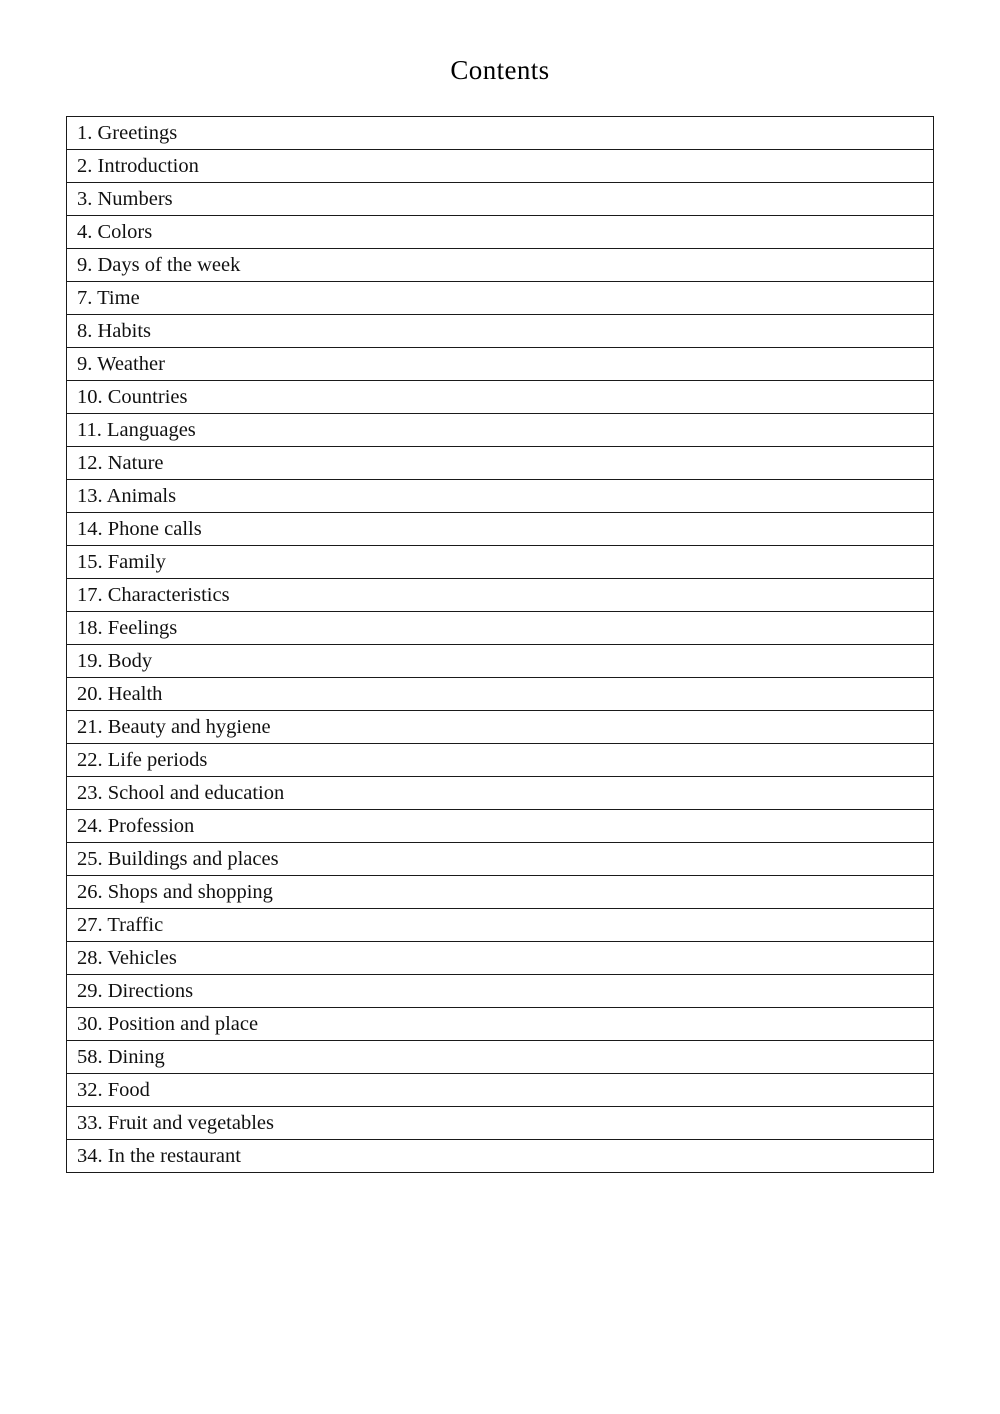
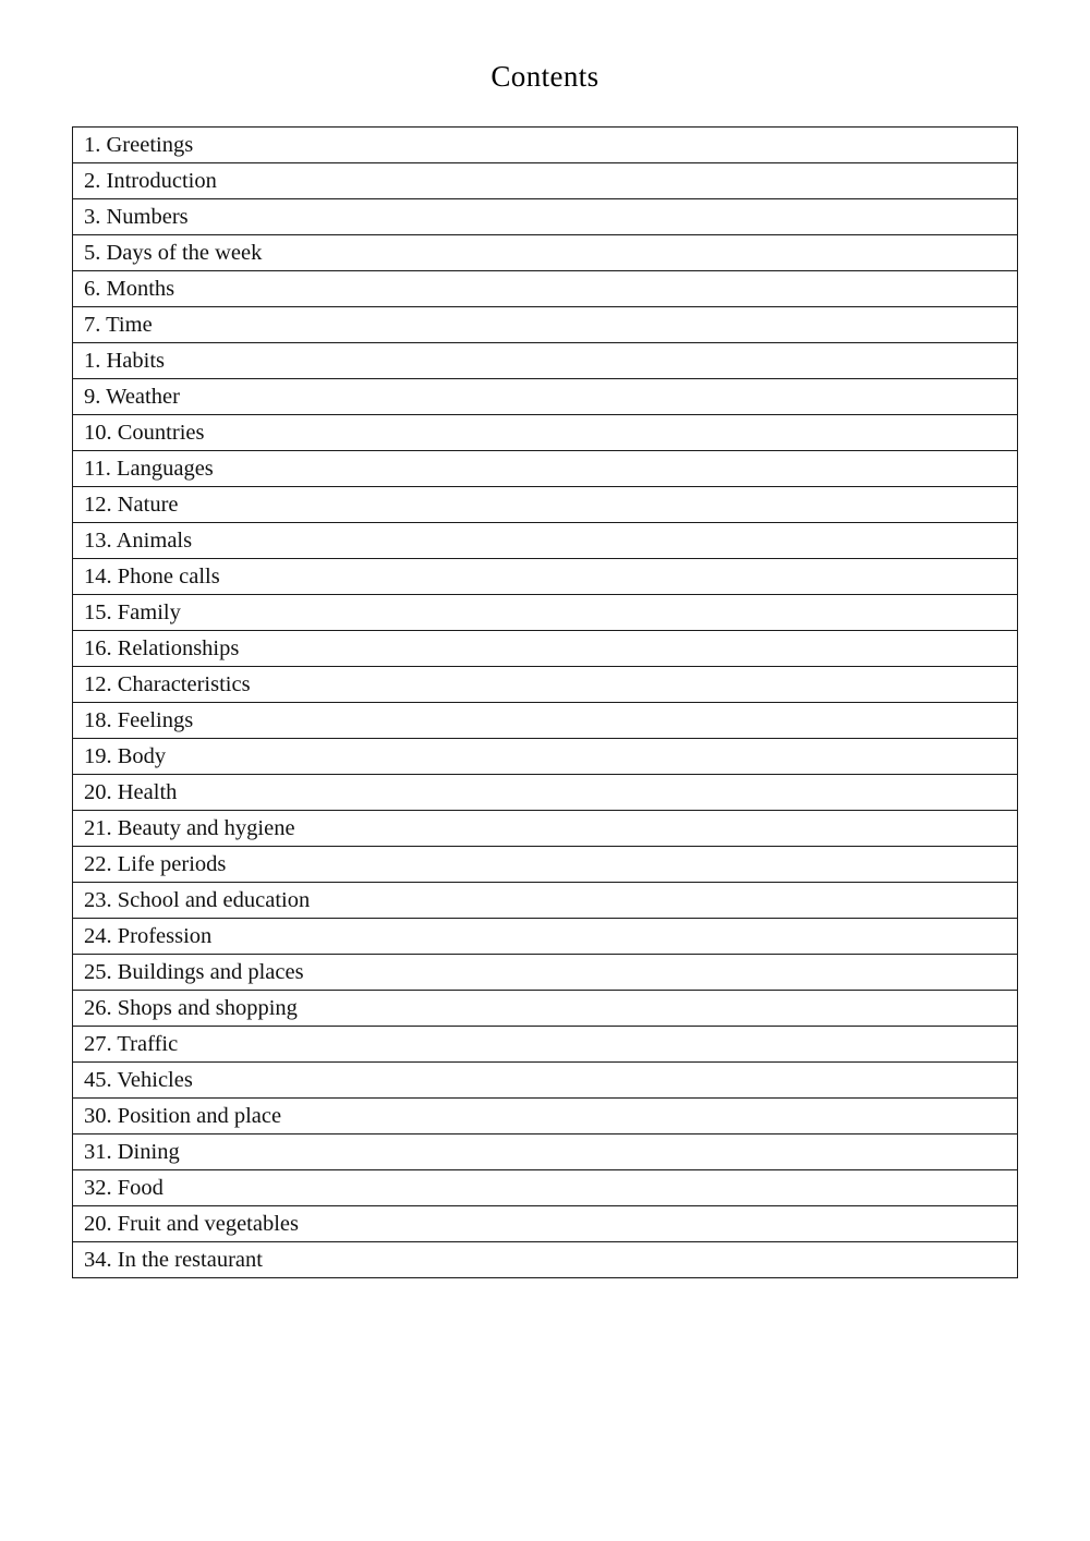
  Contents
  1. Greetings
  2. Introduction
  3. Numbers
- 4. Colors
- 9. Days of the week
+ 5. Days of the week
+ 6. Months
  7. Time
- 8. Habits
+ 1. Habits
  9. Weather
  10. Countries
  11. Languages
  12. Nature
  13. Animals
  14. Phone calls
  15. Family
+ 16. Relationships
- 17. Characteristics
+ 12. Characteristics
  18. Feelings
  19. Body
  20. Health
  21. Beauty and hygiene
  22. Life periods
  23. School and education
  24. Profession
  25. Buildings and places
  26. Shops and shopping
  27. Traffic
- 28. Vehicles
+ 45. Vehicles
- 29. Directions
  30. Position and place
- 58. Dining
+ 31. Dining
  32. Food
- 33. Fruit and vegetables
+ 20. Fruit and vegetables
  34. In the restaurant
